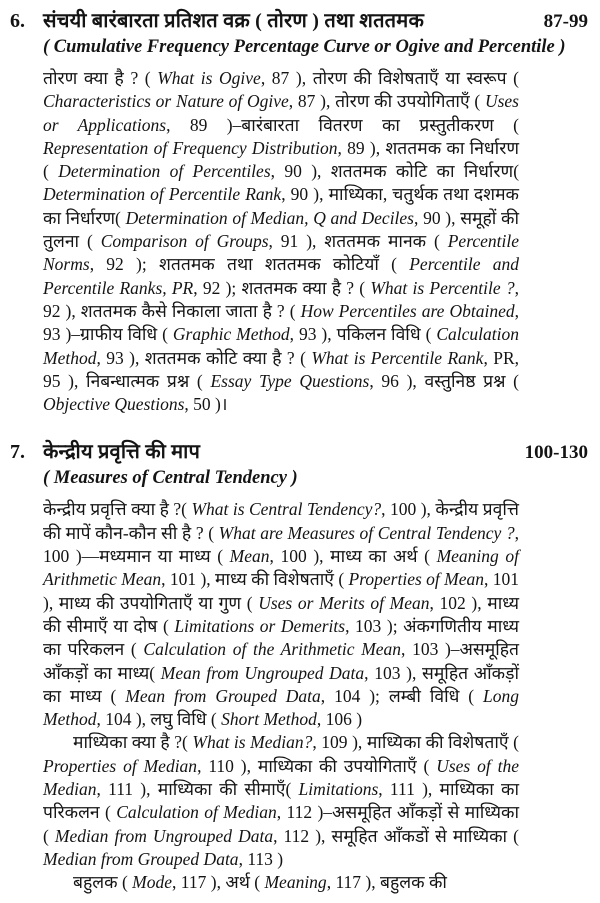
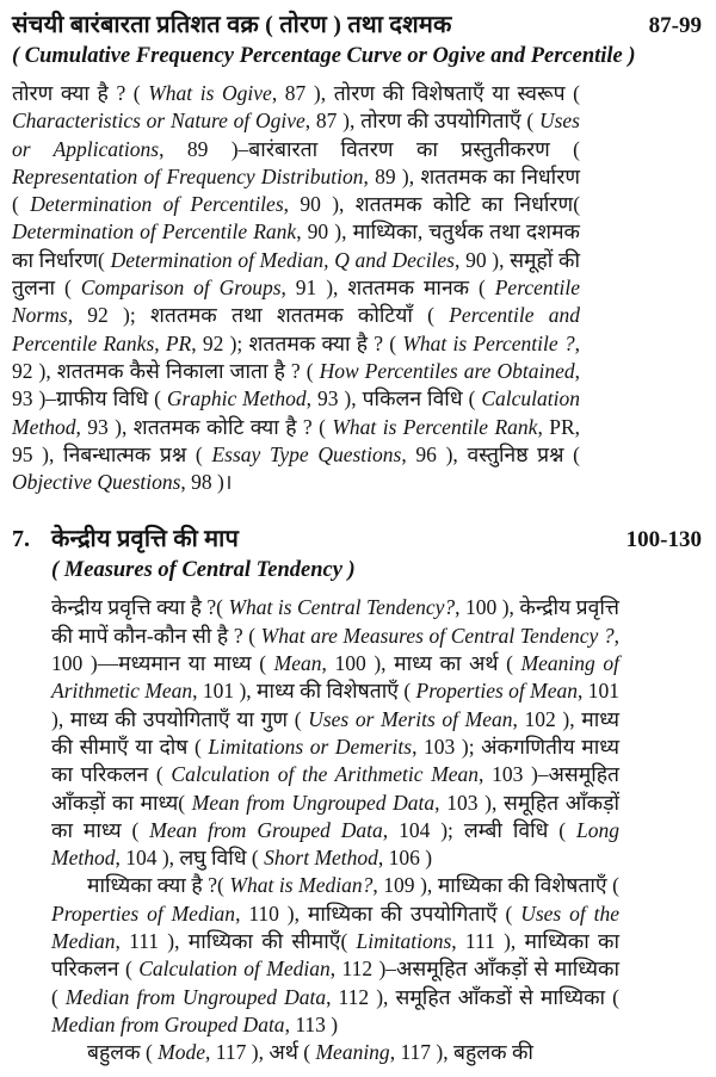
- 6.
- संचयी बारंबारता प्रतिशत वक्र ( तोरण ) तथा शततमक
+ संचयी बारंबारता प्रतिशत वक्र ( तोरण ) तथा दशमक
  87-99
  ( Cumulative Frequency Percentage Curve or Ogive and Percentile )
- तोरण क्या है ? ( What is Ogive, 87 ), तोरण की विशेषताएँ या स्वरूप ( Characteristics or Nature of Ogive, 87 ), तोरण की उपयोगिताएँ ( Uses or Applications, 89 )–बारंबारता वितरण का प्रस्तुतीकरण ( Representation of Frequency Distribution, 89 ), शततमक का निर्धारण ( Determination of Percentiles, 90 ), शततमक कोटि का निर्धारण( Determination of Percentile Rank, 90 ), माध्यिका, चतुर्थक तथा दशमक का निर्धारण( Determination of Median, Q and Deciles, 90 ), समूहों की तुलना ( Comparison of Groups, 91 ), शततमक मानक ( Percentile Norms, 92 ); शततमक तथा शततमक कोटियाँ ( Percentile and Percentile Ranks, PR, 92 ); शततमक क्या है ? ( What is Percentile ?, 92 ), शततमक कैसे निकाला जाता है ? ( How Percentiles are Obtained, 93 )–ग्राफीय विधि ( Graphic Method, 93 ), पकिलन विधि ( Calculation Method, 93 ), शततमक कोटि क्या है ? ( What is Percentile Rank, PR, 95 ), निबन्धात्मक प्रश्न ( Essay Type Questions, 96 ), वस्तुनिष्ठ प्रश्न ( Objective Questions, 50 )।
+ तोरण क्या है ? ( What is Ogive, 87 ), तोरण की विशेषताएँ या स्वरूप ( Characteristics or Nature of Ogive, 87 ), तोरण की उपयोगिताएँ ( Uses or Applications, 89 )–बारंबारता वितरण का प्रस्तुतीकरण ( Representation of Frequency Distribution, 89 ), शततमक का निर्धारण ( Determination of Percentiles, 90 ), शततमक कोटि का निर्धारण( Determination of Percentile Rank, 90 ), माध्यिका, चतुर्थक तथा दशमक का निर्धारण( Determination of Median, Q and Deciles, 90 ), समूहों की तुलना ( Comparison of Groups, 91 ), शततमक मानक ( Percentile Norms, 92 ); शततमक तथा शततमक कोटियाँ ( Percentile and Percentile Ranks, PR, 92 ); शततमक क्या है ? ( What is Percentile ?, 92 ), शततमक कैसे निकाला जाता है ? ( How Percentiles are Obtained, 93 )–ग्राफीय विधि ( Graphic Method, 93 ), पकिलन विधि ( Calculation Method, 93 ), शततमक कोटि क्या है ? ( What is Percentile Rank, PR, 95 ), निबन्धात्मक प्रश्न ( Essay Type Questions, 96 ), वस्तुनिष्ठ प्रश्न ( Objective Questions, 98 )।
  7.
  केन्द्रीय प्रवृत्ति की माप
  100-130
  ( Measures of Central Tendency )
  केन्द्रीय प्रवृत्ति क्या है ?( What is Central Tendency?, 100 ), केन्द्रीय प्रवृत्ति की मापें कौन-कौन सी है ? ( What are Measures of Central Tendency ?, 100 )—मध्यमान या माध्य ( Mean, 100 ), माध्य का अर्थ ( Meaning of Arithmetic Mean, 101 ), माध्य की विशेषताएँ ( Properties of Mean, 101 ), माध्य की उपयोगिताएँ या गुण ( Uses or Merits of Mean, 102 ), माध्य की सीमाएँ या दोष ( Limitations or Demerits, 103 ); अंकगणितीय माध्य का परिकलन ( Calculation of the Arithmetic Mean, 103 )–असमूहित आँकड़ों का माध्य( Mean from Ungrouped Data, 103 ), समूहित आँकड़ों का माध्य ( Mean from Grouped Data, 104 ); लम्बी विधि ( Long Method, 104 ), लघु विधि ( Short Method, 106 )
  माध्यिका क्या है ?( What is Median?, 109 ), माध्यिका की विशेषताएँ ( Properties of Median, 110 ), माध्यिका की उपयोगिताएँ ( Uses of the Median, 111 ), माध्यिका की सीमाएँ( Limitations, 111 ), माध्यिका का परिकलन ( Calculation of Median, 112 )–असमूहित आँकड़ों से माध्यिका ( Median from Ungrouped Data, 112 ), समूहित आँकडों से माध्यिका ( Median from Grouped Data, 113 )
  बहुलक ( Mode, 117 ), अर्थ ( Meaning, 117 ), बहुलक की
